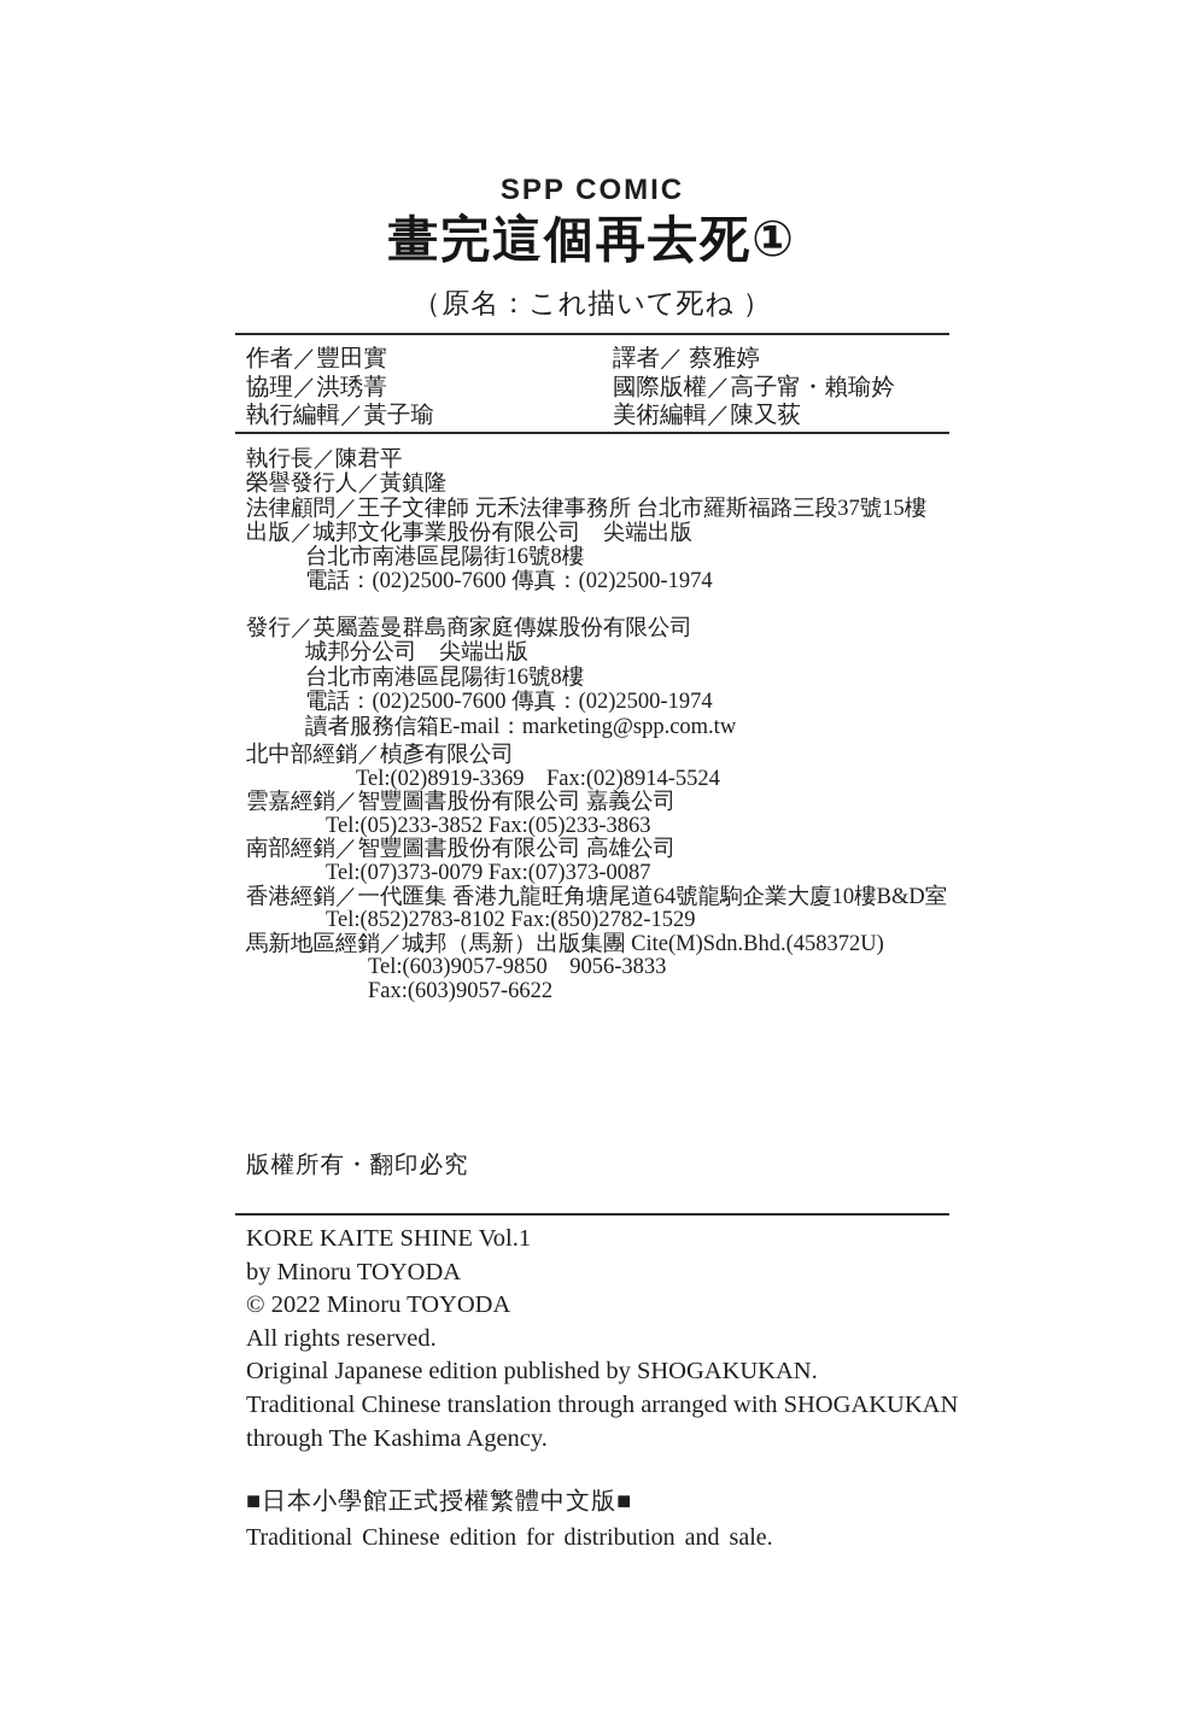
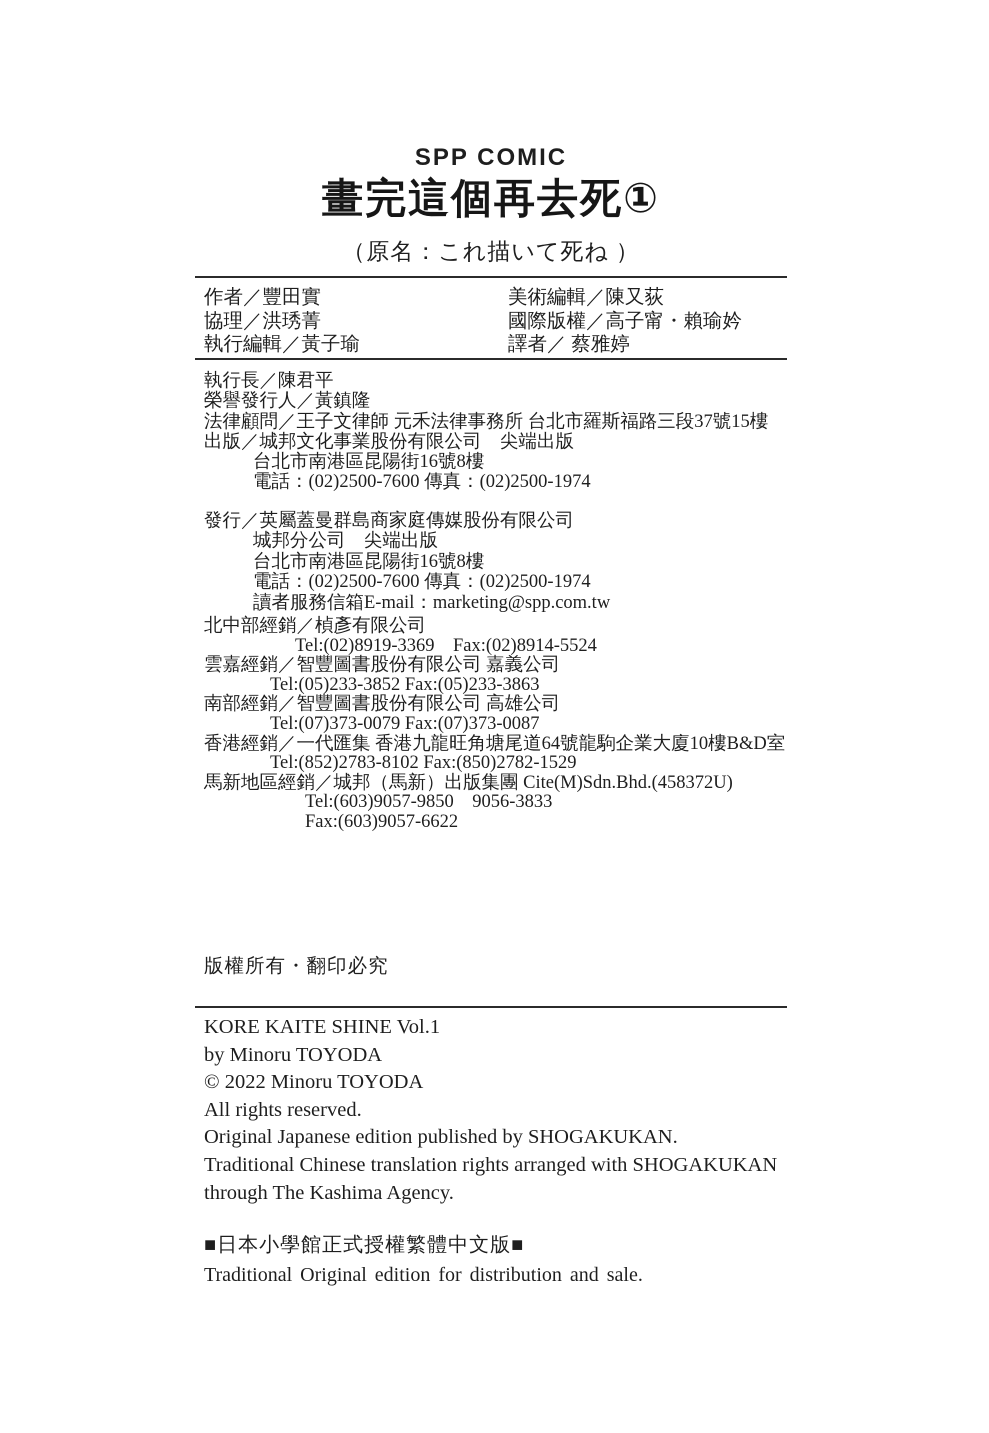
  SPP COMIC
  畫完這個再去死①
  （原名：これ描いて死ね ）
  作者／豐田實
  協理／洪琇菁
  執行編輯／黃子瑜
- 譯者／ 蔡雅婷
+ 美術編輯／陳又荻
  國際版權／高子甯・賴瑜妗
- 美術編輯／陳又荻
+ 譯者／ 蔡雅婷
  執行長／陳君平
  榮譽發行人／黃鎮隆
  法律顧問／王子文律師 元禾法律事務所 台北市羅斯福路三段37號15樓
  出版／城邦文化事業股份有限公司 尖端出版
  台北市南港區昆陽街16號8樓
  電話：(02)2500-7600 傳真：(02)2500-1974
  發行／英屬蓋曼群島商家庭傳媒股份有限公司
  城邦分公司 尖端出版
  台北市南港區昆陽街16號8樓
  電話：(02)2500-7600 傳真：(02)2500-1974
  讀者服務信箱E-mail：marketing@spp.com.tw
  北中部經銷／楨彥有限公司
  Tel:(02)8919-3369 Fax:(02)8914-5524
  雲嘉經銷／智豐圖書股份有限公司 嘉義公司
  Tel:(05)233-3852 Fax:(05)233-3863
  南部經銷／智豐圖書股份有限公司 高雄公司
  Tel:(07)373-0079 Fax:(07)373-0087
  香港經銷／一代匯集 香港九龍旺角塘尾道64號龍駒企業大廈10樓B&D室
  Tel:(852)2783-8102 Fax:(850)2782-1529
  馬新地區經銷／城邦（馬新）出版集團 Cite(M)Sdn.Bhd.(458372U)
  Tel:(603)9057-9850 9056-3833
  Fax:(603)9057-6622
  版權所有・翻印必究
  KORE KAITE SHINE Vol.1
  by Minoru TOYODA
  © 2022 Minoru TOYODA
  All rights reserved.
  Original Japanese edition published by SHOGAKUKAN.
- Traditional Chinese translation through arranged with SHOGAKUKAN
+ Traditional Chinese translation rights arranged with SHOGAKUKAN
  through The Kashima Agency.
  ■日本小學館正式授權繁體中文版■
- Traditional Chinese edition for distribution and sale.
+ Traditional Original edition for distribution and sale.
